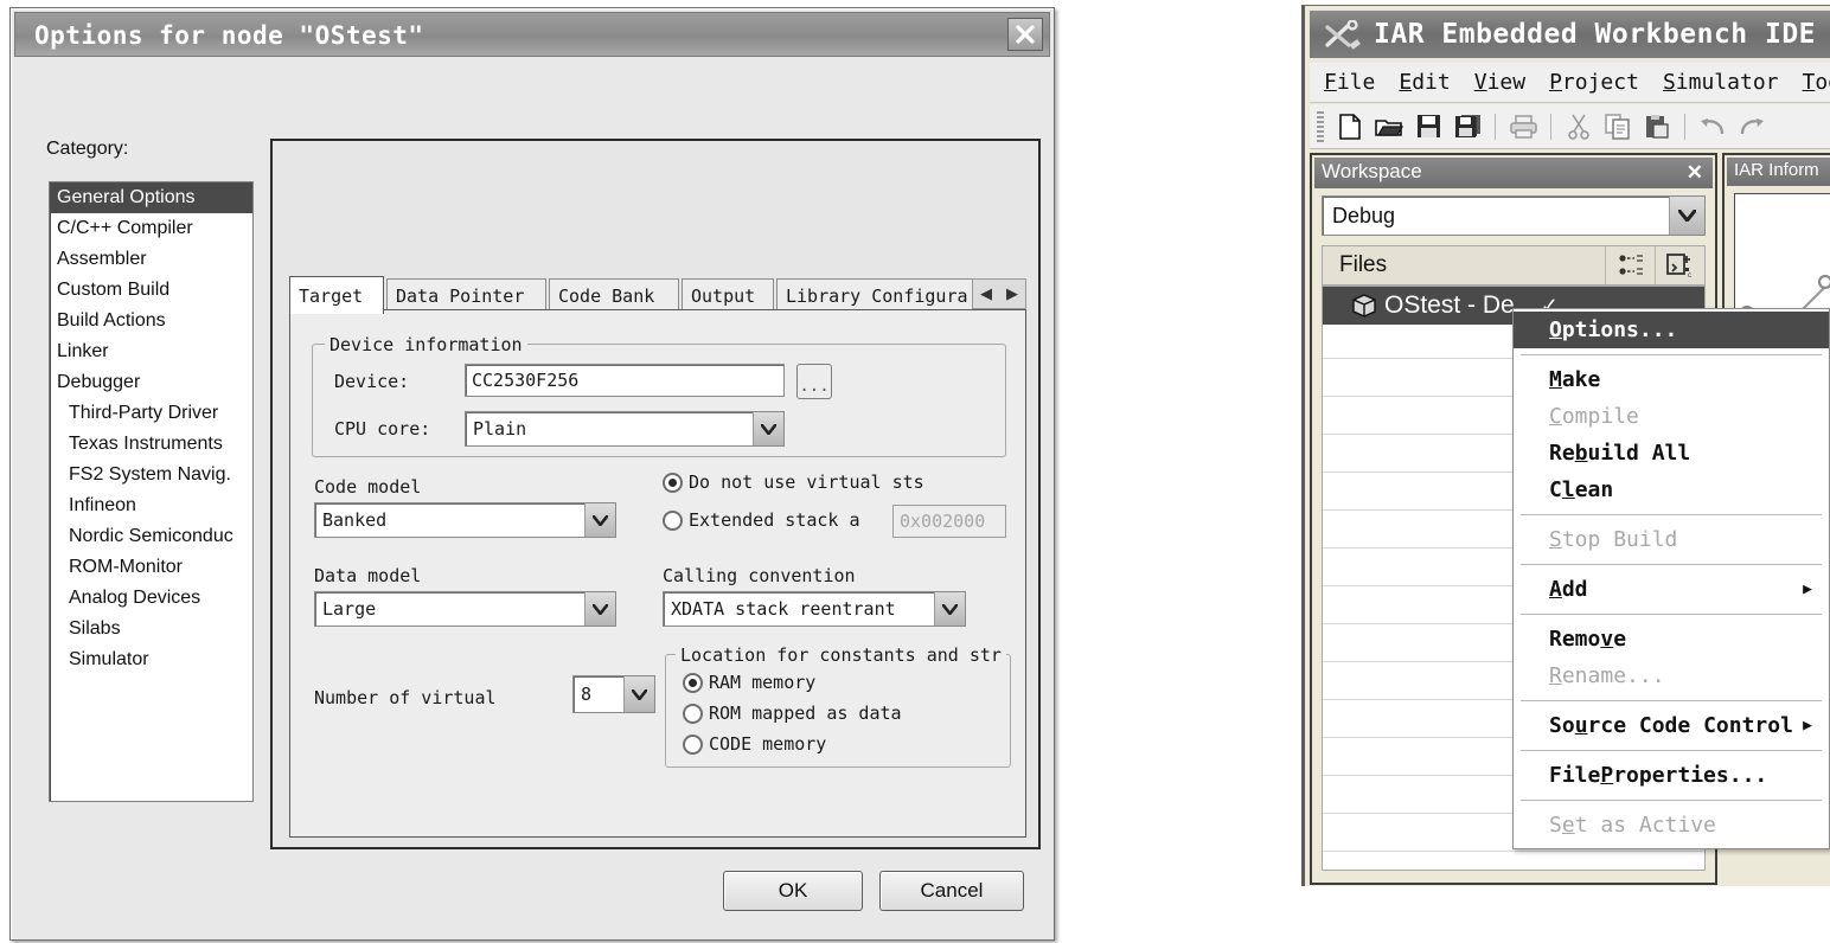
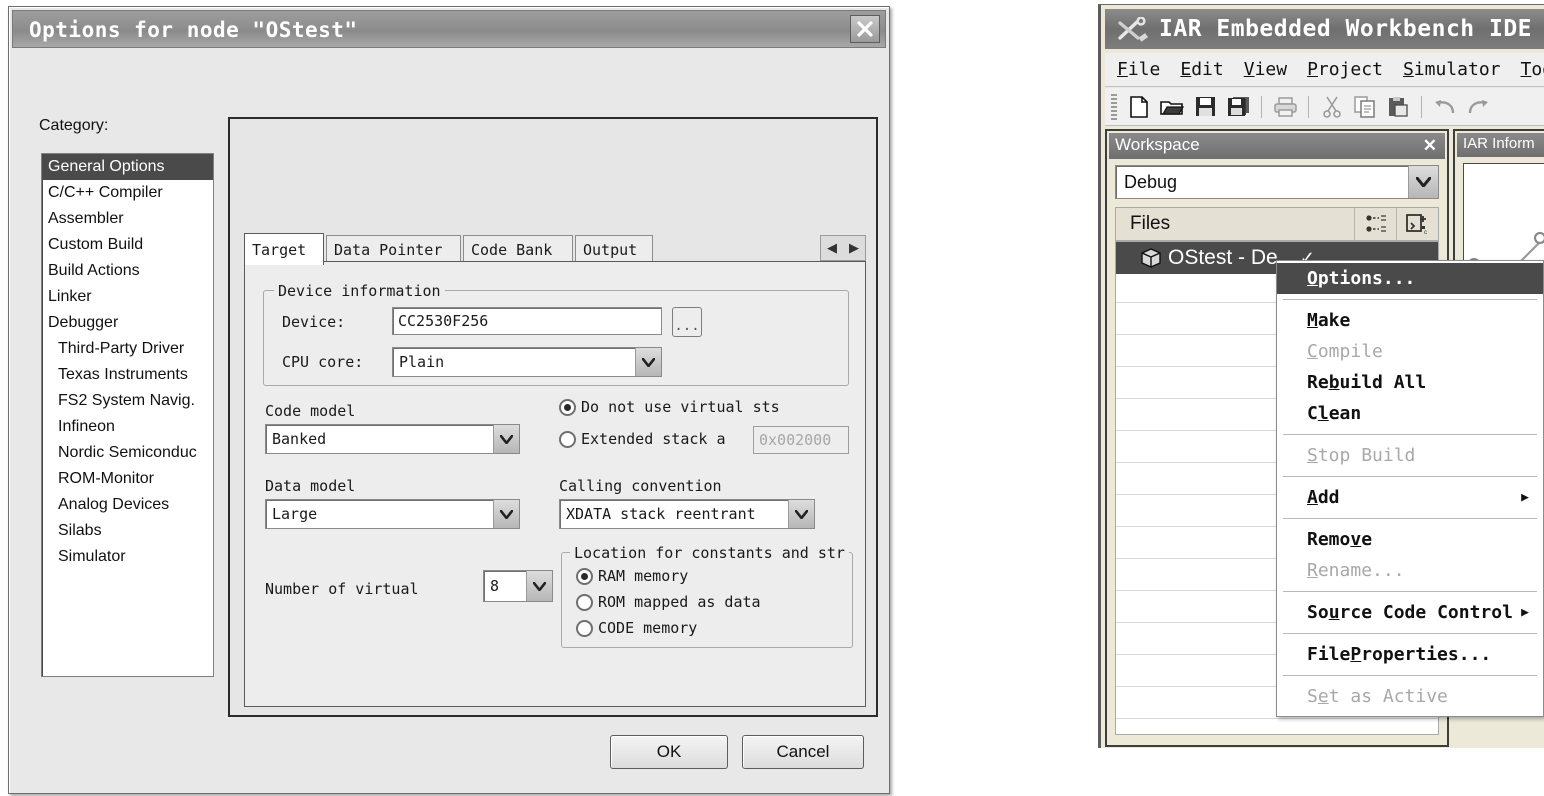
  Options for node "OStest"
  Category:
  General Options
  C/C++ Compiler
  Assembler
  Custom Build
  Build Actions
  Linker
  Debugger
  Third-Party Driver
  Texas Instruments
  FS2 System Navig.
  Infineon
  Nordic Semiconduc
  ROM-Monitor
  Analog Devices
  Silabs
  Simulator
  Target
  Data Pointer
  Code Bank
  Output
- Library Configura
  ◀
  ▶
  Device information
  Device:
  CC2530F256
  ...
  CPU core:
  Plain
  Code model
  Banked
  Do not use virtual sts
  Extended stack a
  0x002000
  Data model
  Large
  Calling convention
  XDATA stack reentrant
  Number of virtual
  8
  Location for constants and str
  RAM memory
  ROM mapped as data
  CODE memory
  OK
  Cancel
  IAR Embedded Workbench IDE
  File
  Edit
  View
  Project
  Simulator
  Workspace
  ✕
  Debug
  Files
  OStest - De
  ✓
  IAR Inform
  O
  ptions...
  M
  ake
  C
  ompile
  Re
  b
  uild All
  C
  l
  ean
  S
  top Build
  A
  dd
  ▶
  Remo
  v
  e
  R
  ename...
  So
  u
  rce Code Control
  ▶
  File
  P
  roperties...
  S
  e
  t as Active
